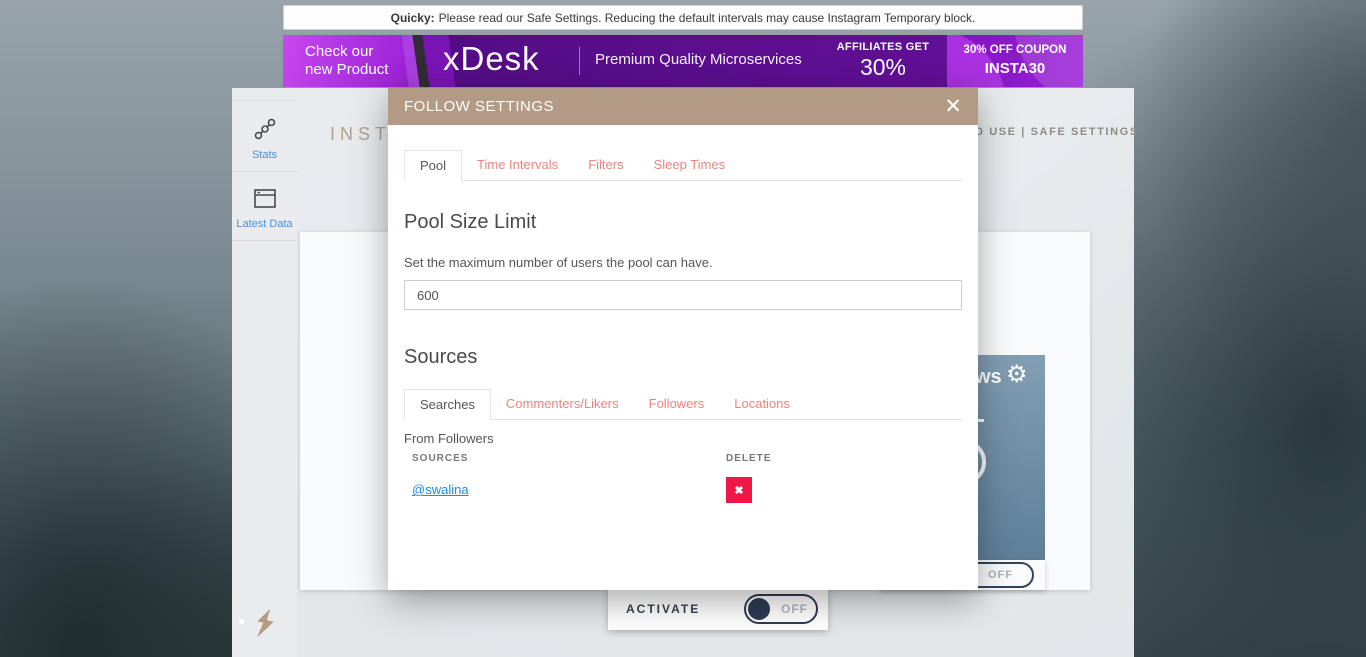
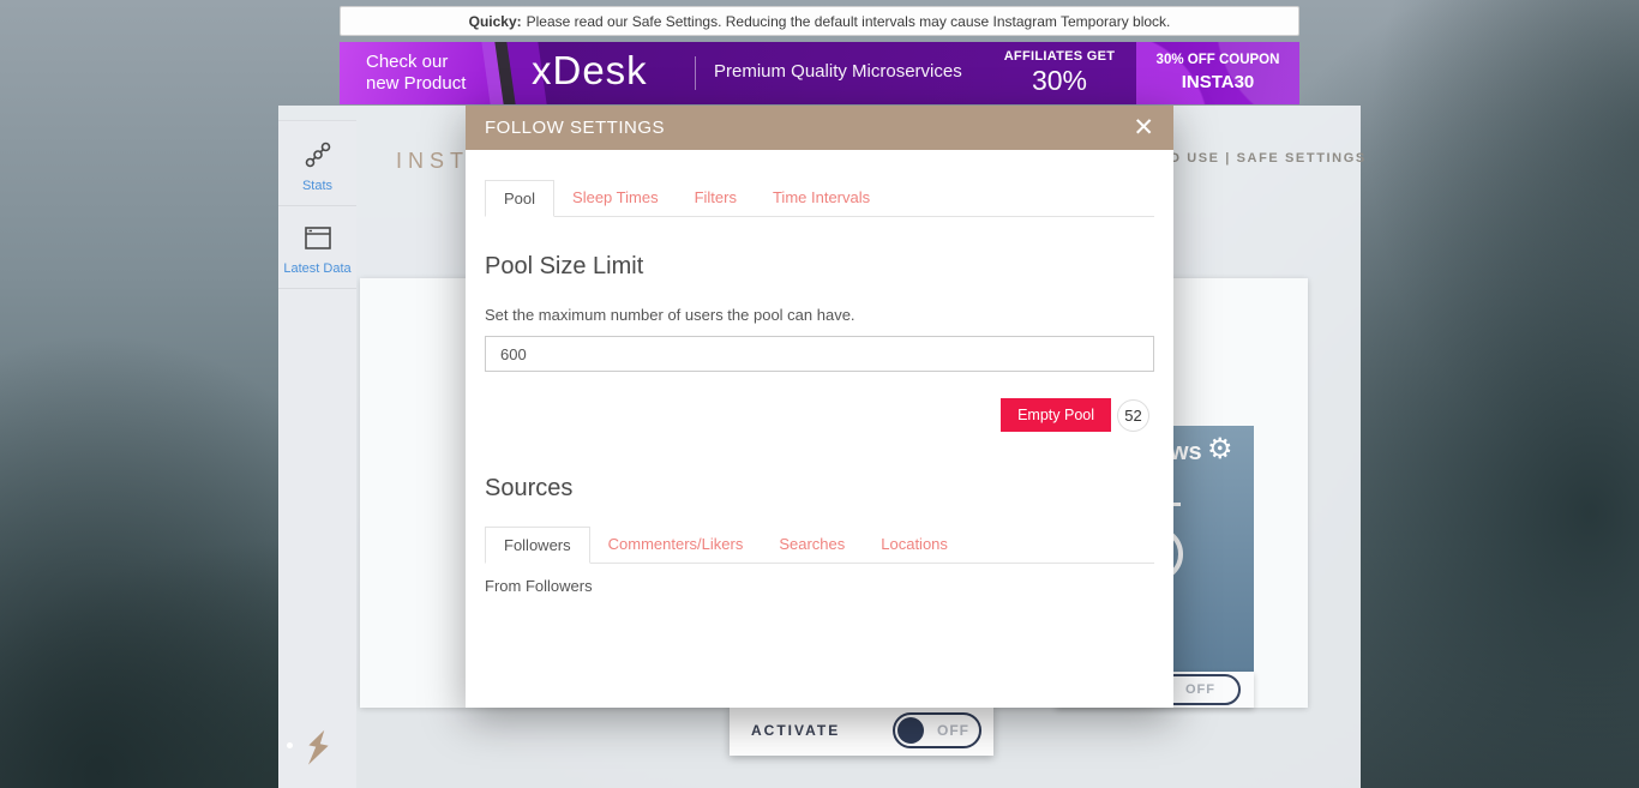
  Quicky:
  Please read our Safe Settings. Reducing the default intervals may cause Instagram Temporary block.
  Check our
  new Product
  xDesk
  Premium Quality Microservices
  AFFILIATES GET
  30%
  30% OFF COUPON
  INSTA30
  INST
  D USE | SAFE SETTINGS
  Stats
  Latest Data
  ws
  ⚙
  OFF
  ACTIVATE
  OFF
  FOLLOW SETTINGS
  ✕
  Pool
- Time Intervals
+ Sleep Times
  Filters
- Sleep Times
+ Time Intervals
  Pool Size Limit
  Set the maximum number of users the pool can have.
  600
+ Empty Pool
+ 52
  Sources
- Searches
+ Followers
  Commenters/Likers
- Followers
+ Searches
  Locations
  From Followers
- SOURCES
- DELETE
- @swalina
- ✖
